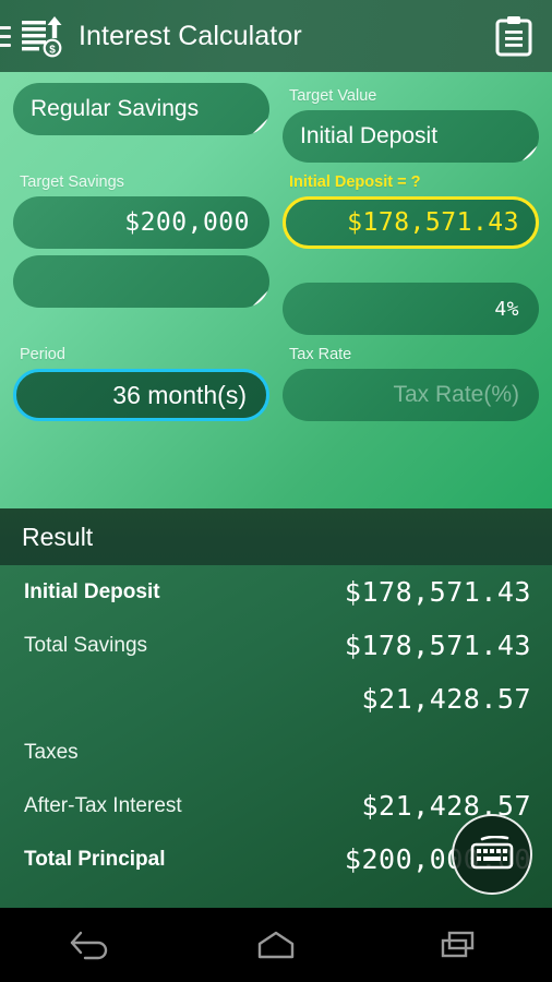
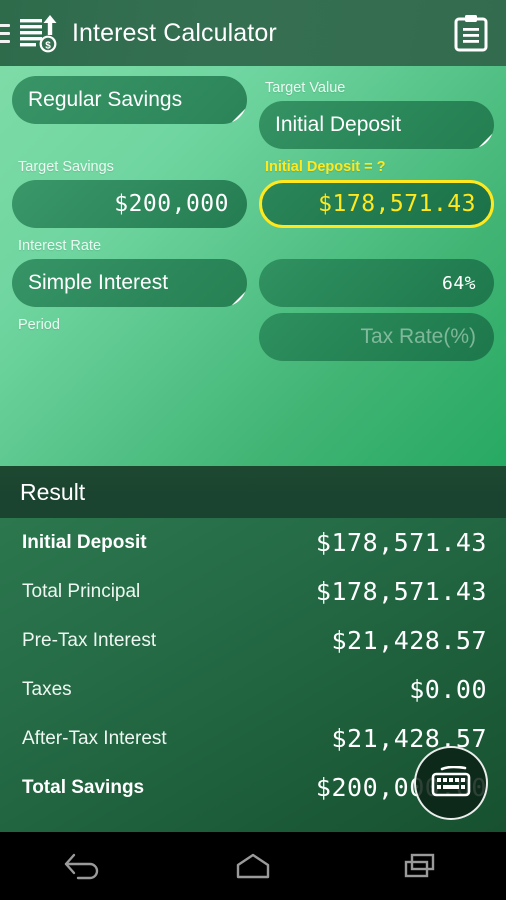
  $
  Interest Calculator
  Regular Savings
  Target Value
  Initial Deposit
  Target Savings
  $200,000
  Initial Deposit = ?
  $178,571.43
+ Interest Rate
+ Simple Interest
- 4%
+ 64%
  Period
- 36 month(s)
- Tax Rate
  Tax Rate(%)
  Result
  Initial Deposit
  $178,571.43
- Total Savings
+ Total Principal
  $178,571.43
+ Pre-Tax Interest
  $21,428.57
  Taxes
+ $0.00
  After-Tax Interest
  $21,428.57
- Total Principal
+ Total Savings
  $200,000
